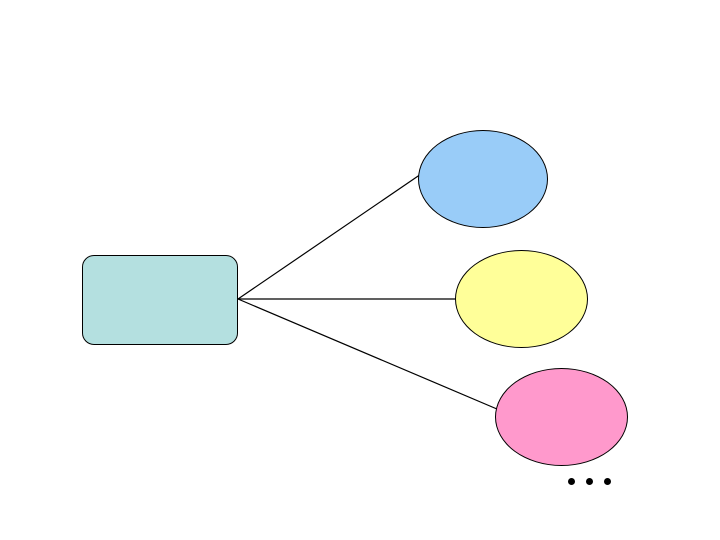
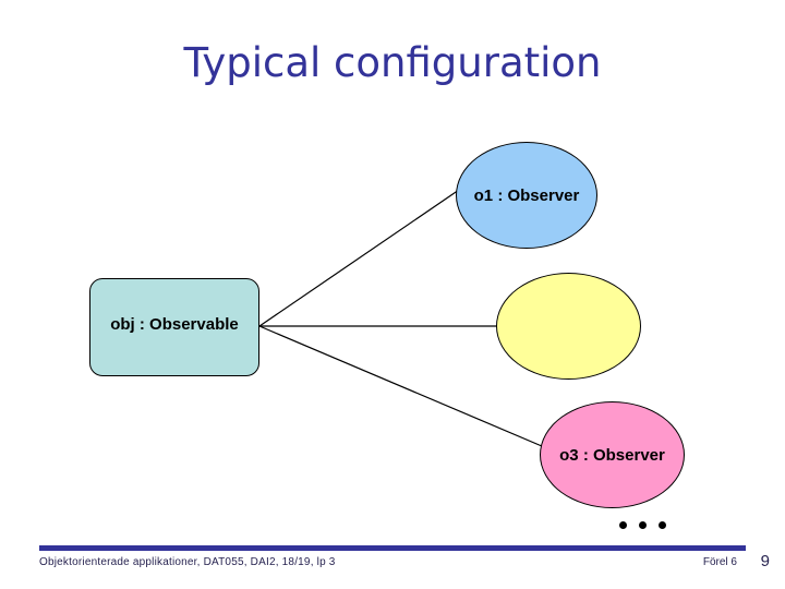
+ Typical configuration
+ obj : Observable
+ o1 : Observer
+ o3 : Observer
+ Objektorienterade applikationer, DAT055, DAI2, 18/19, lp 3
+ Förel 6
+ 9
